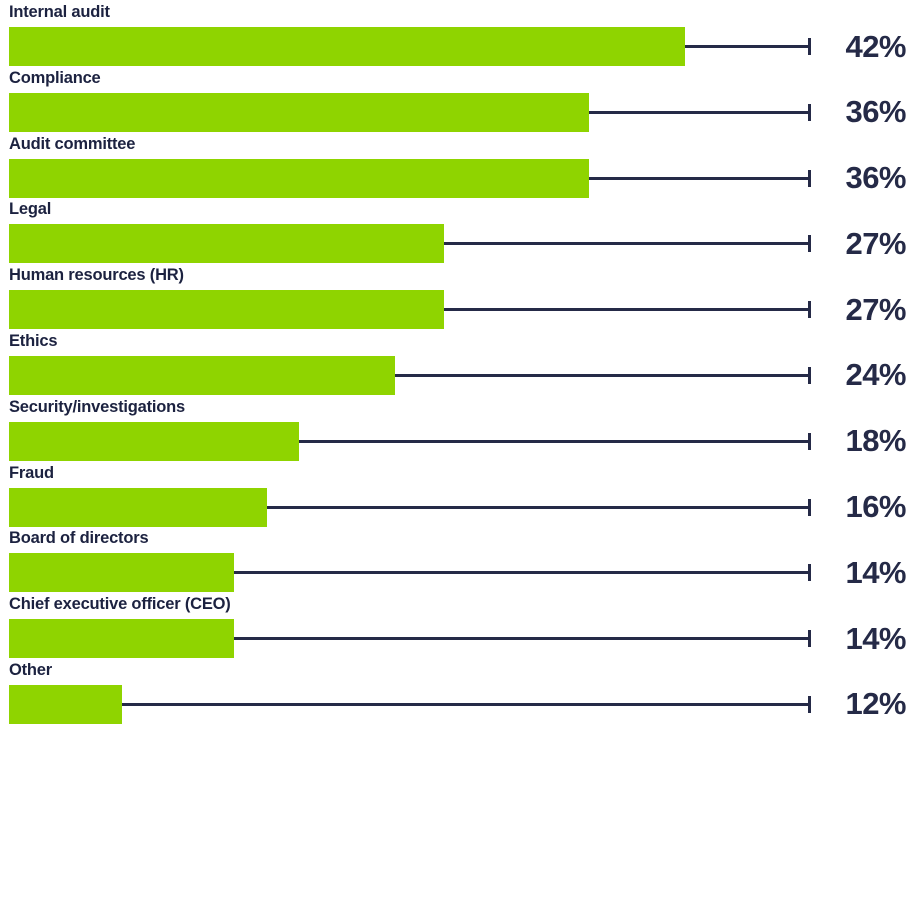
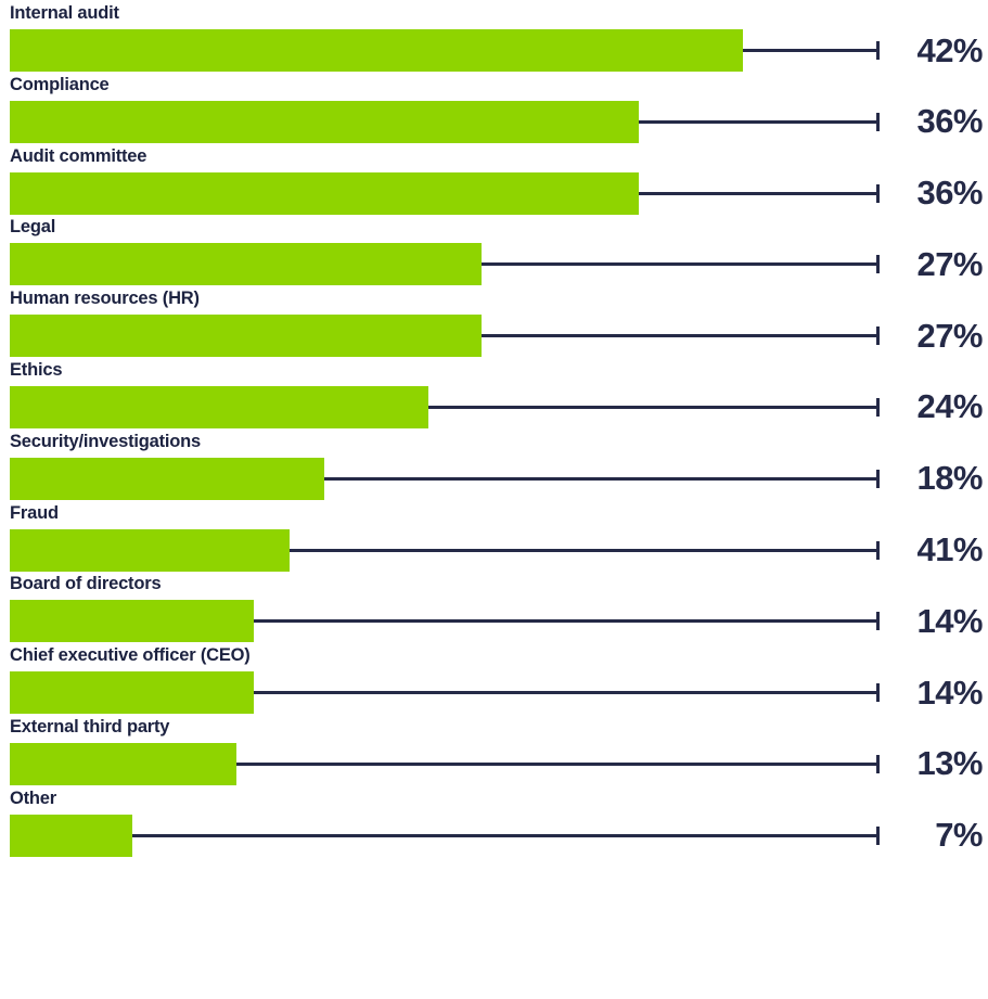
  Internal audit
  42%
  Compliance
  36%
  Audit committee
  36%
  Legal
  27%
  Human resources (HR)
  27%
  Ethics
  24%
  Security/investigations
  18%
  Fraud
- 16%
+ 41%
  Board of directors
  14%
  Chief executive officer (CEO)
  14%
+ External third party
+ 13%
  Other
- 12%
+ 7%
